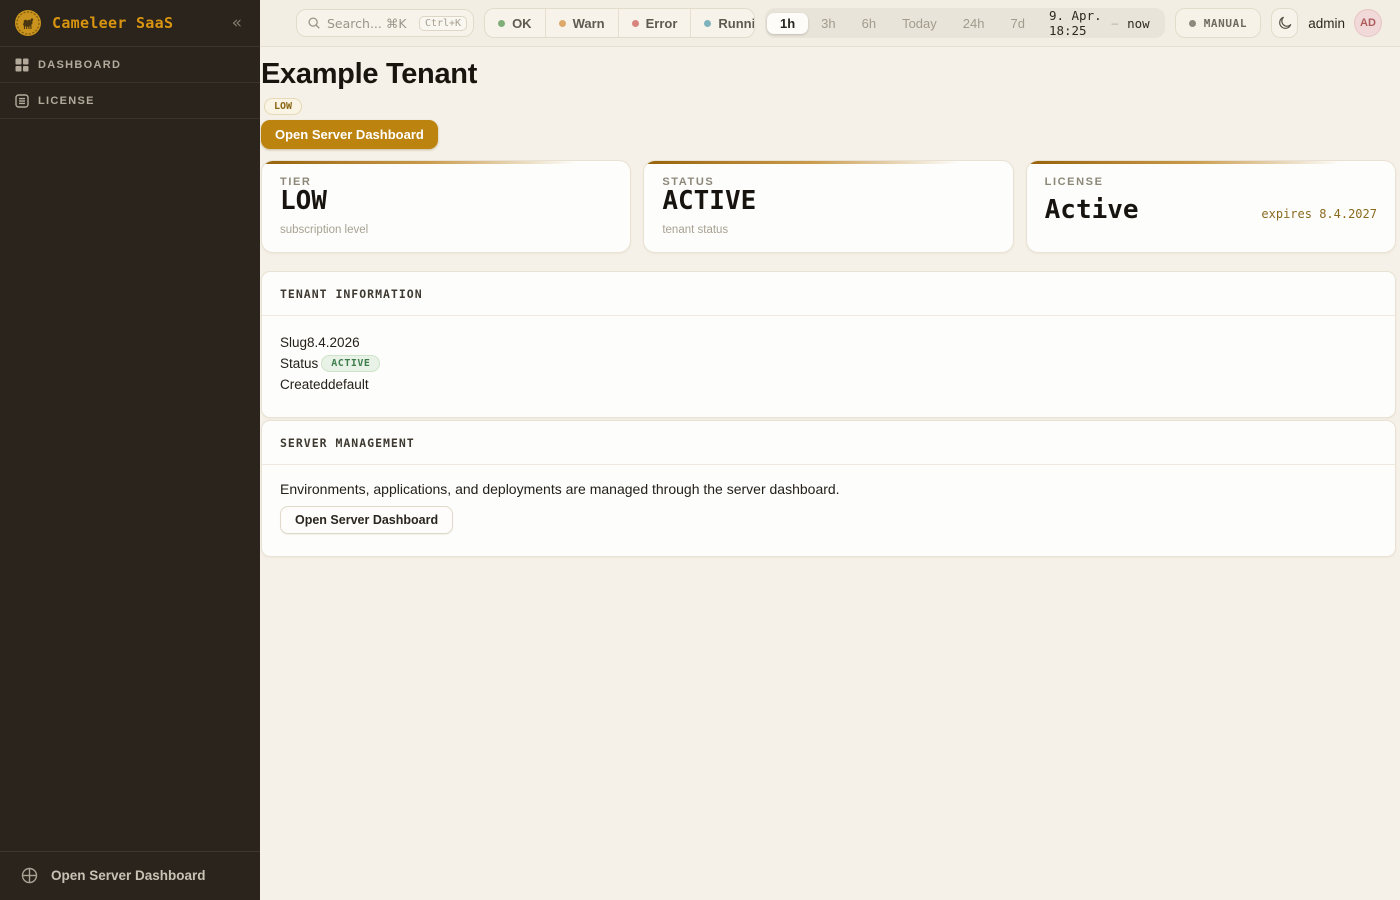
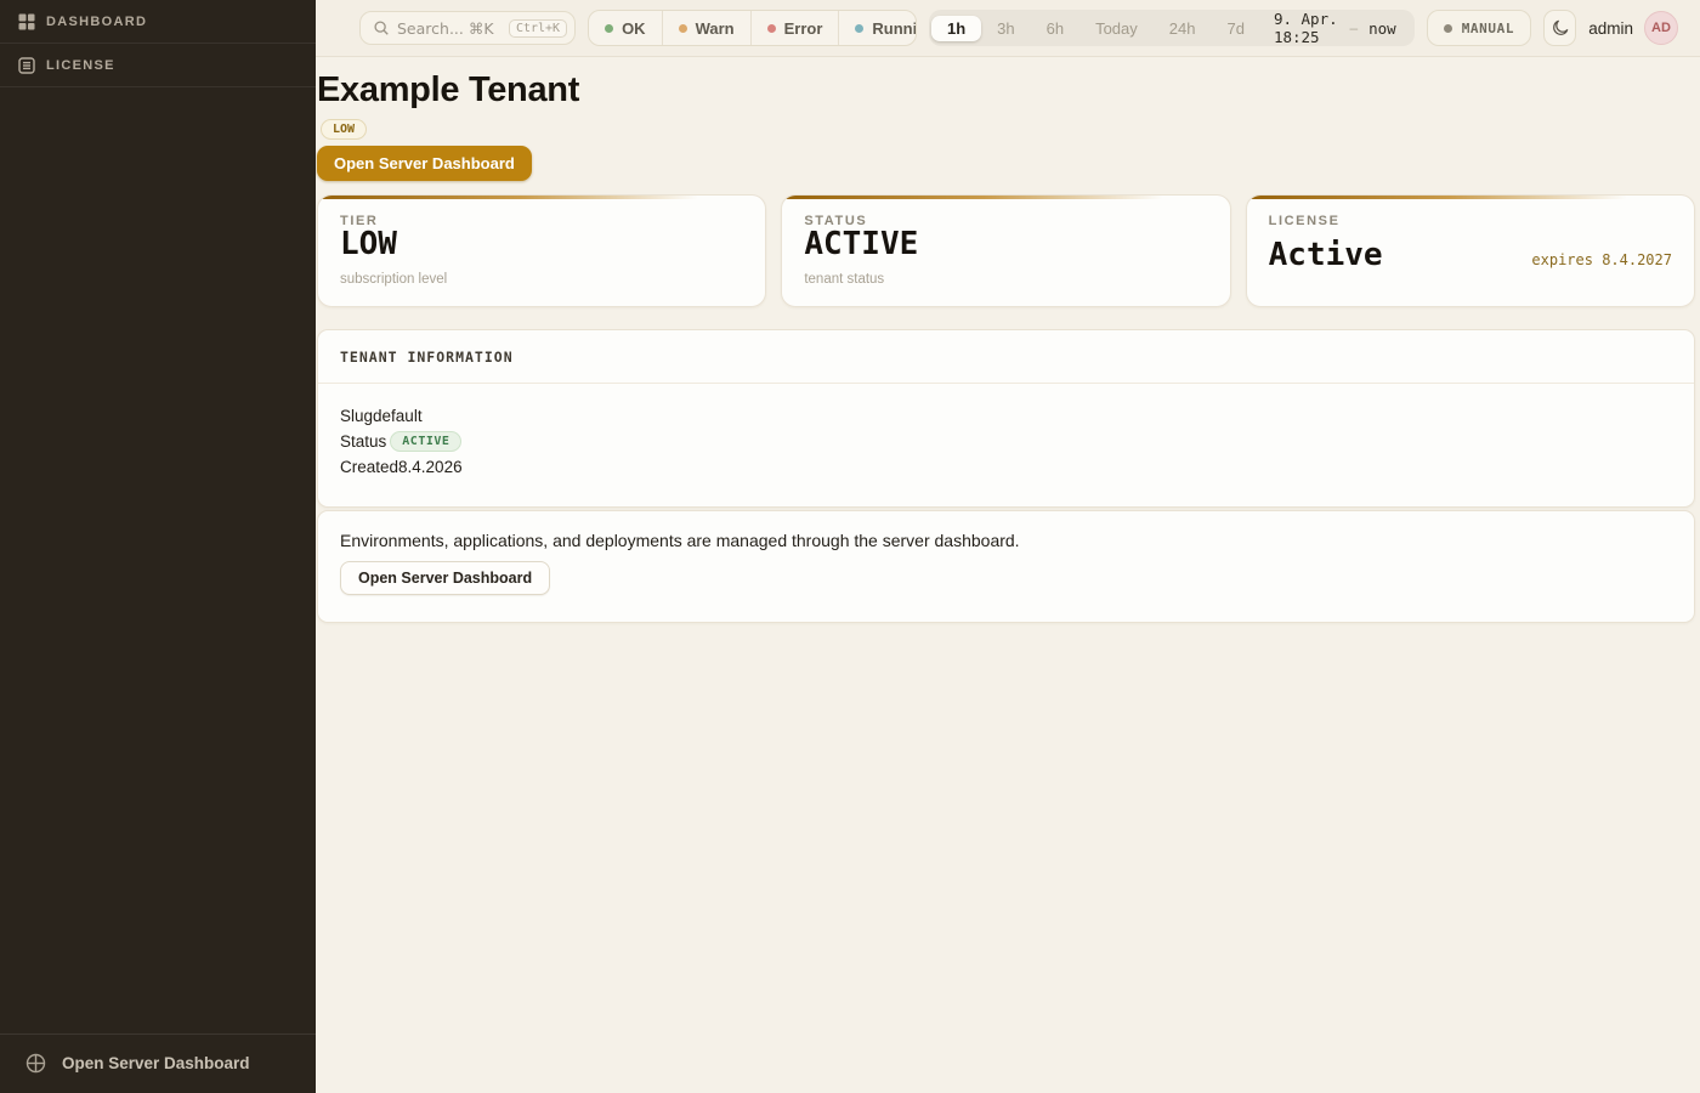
- Cameleer SaaS
- «
  DASHBOARD
  LICENSE
  Open Server Dashboard
  Search... ⌘K
  Ctrl+K
  OK
  Warn
  Error
  Runni
  1h
  3h
  6h
  Today
  24h
  7d
  9. Apr. 18:25
  –
  now
  MANUAL
  admin
  AD
  Example Tenant
  LOW
  Open Server Dashboard
  TIER
  LOW
  subscription level
  STATUS
  ACTIVE
  tenant status
  LICENSE
  Active
  expires 8.4.2027
  TENANT INFORMATION
  Slug
- 8.4.2026
+ default
  Status
  ACTIVE
  Created
- default
+ 8.4.2026
- SERVER MANAGEMENT
  Environments, applications, and deployments are managed through the server dashboard.
  Open Server Dashboard
